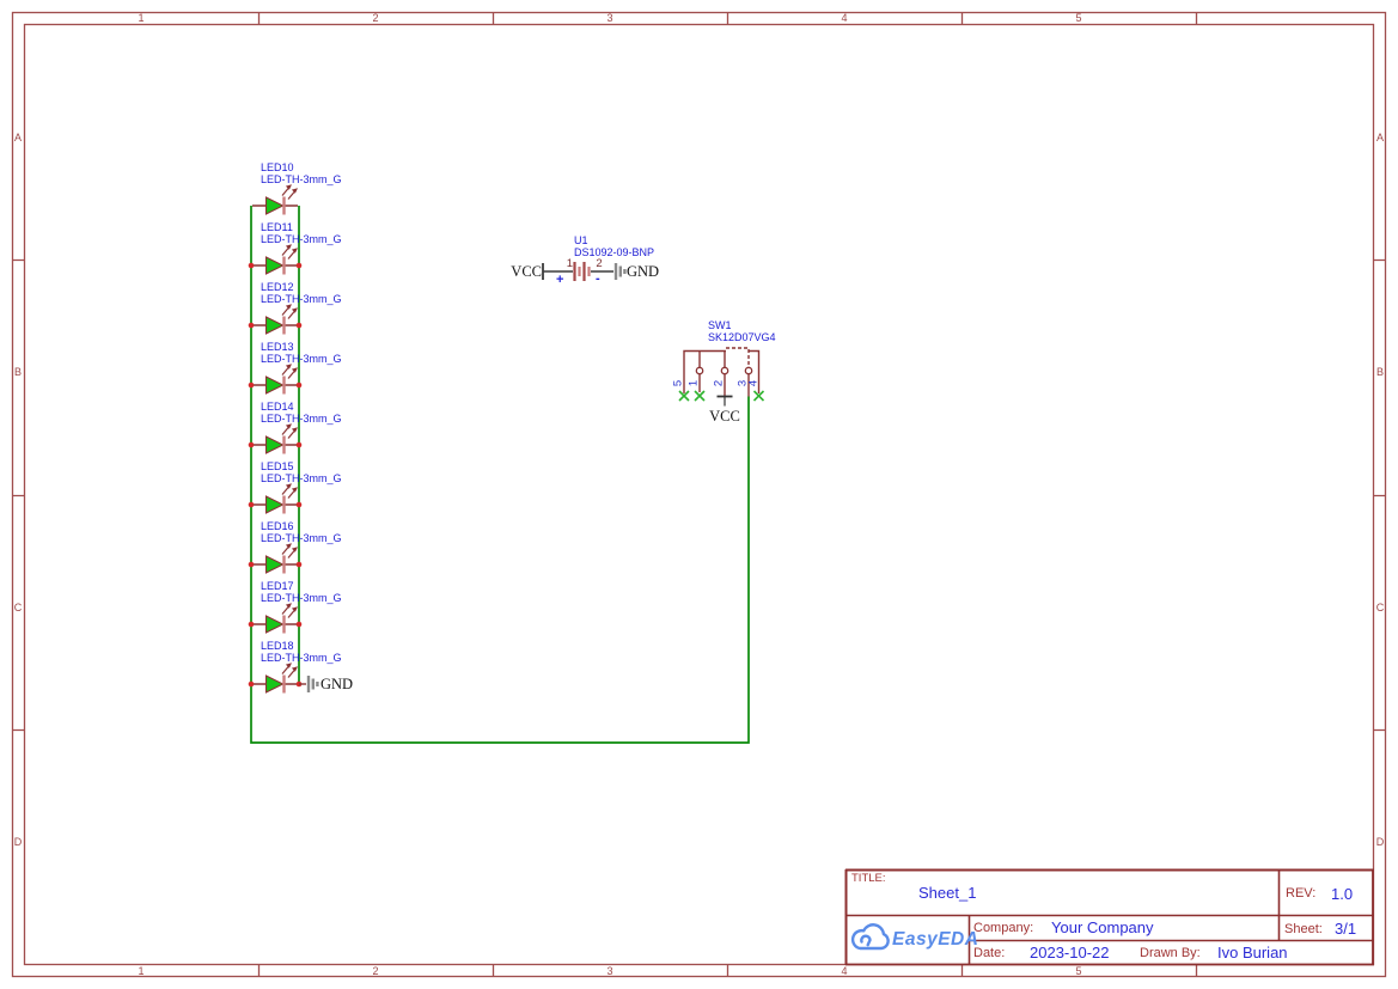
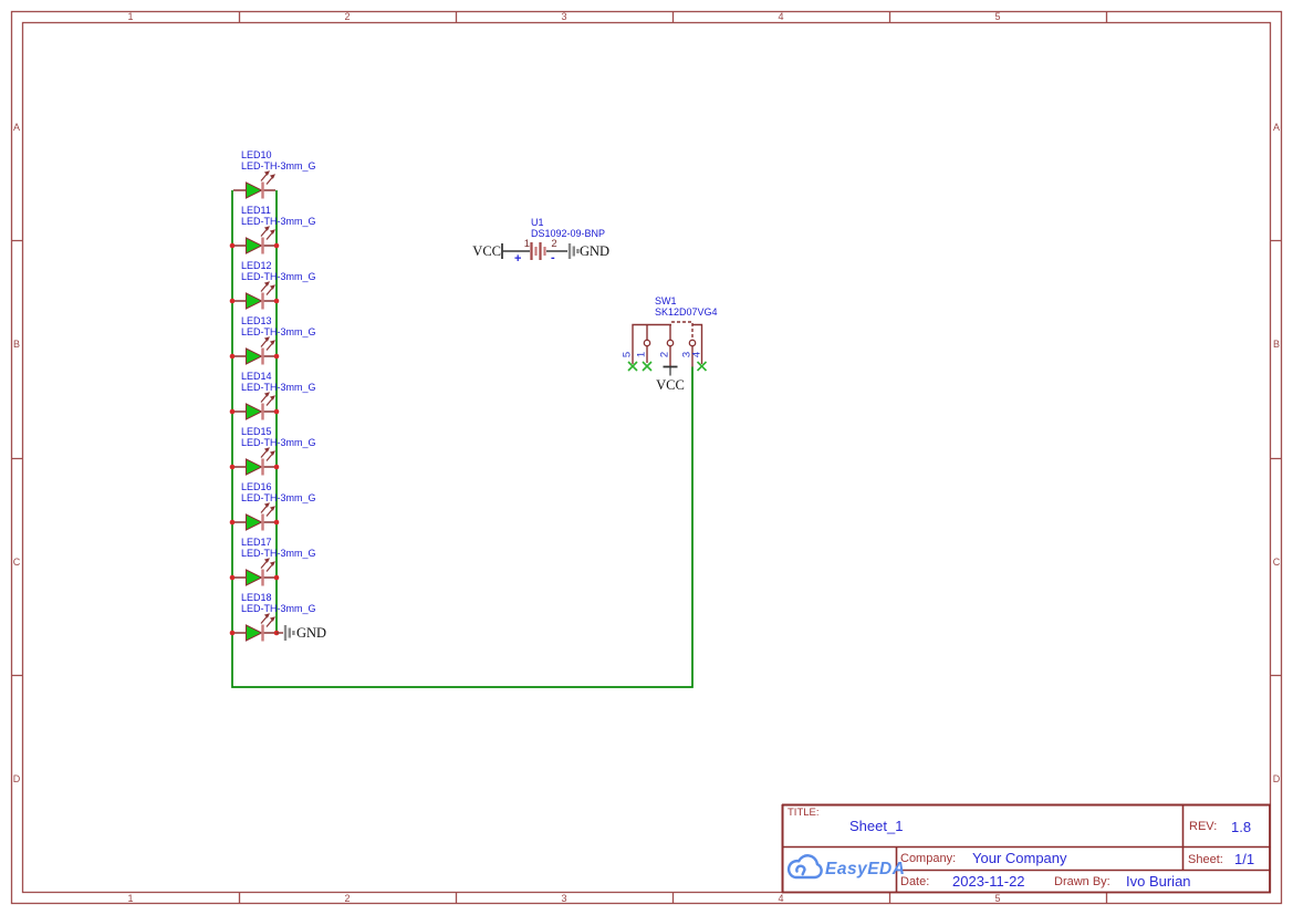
  1
  2
  3
  4
  5
  1
  2
  3
  4
  5
  A
  B
  C
  D
  A
  B
  C
  D
  LED10
  LED-TH-3mm_G
  LED11
  LED-TH-3mm_G
  LED12
  LED-TH-3mm_G
  LED13
  LED-TH-3mm_G
  LED14
  LED-TH-3mm_G
  LED15
  LED-TH-3mm_G
  LED16
  LED-TH-3mm_G
  LED17
  LED-TH-3mm_G
  LED18
  LED-TH-3mm_G
  GND
  U1
  DS1092-09-BNP
  VCC
  1
  2
  +
  -
  GND
  SW1
  SK12D07VG4
  VCC
  TITLE:
  Sheet_1
  REV:
- 1.0
+ 1.8
  EasyEDA
  Company:
  Your Company
  Sheet:
- 3/1
+ 1/1
  Date:
- 2023-10-22
+ 2023-11-22
  Drawn By:
  Ivo Burian
